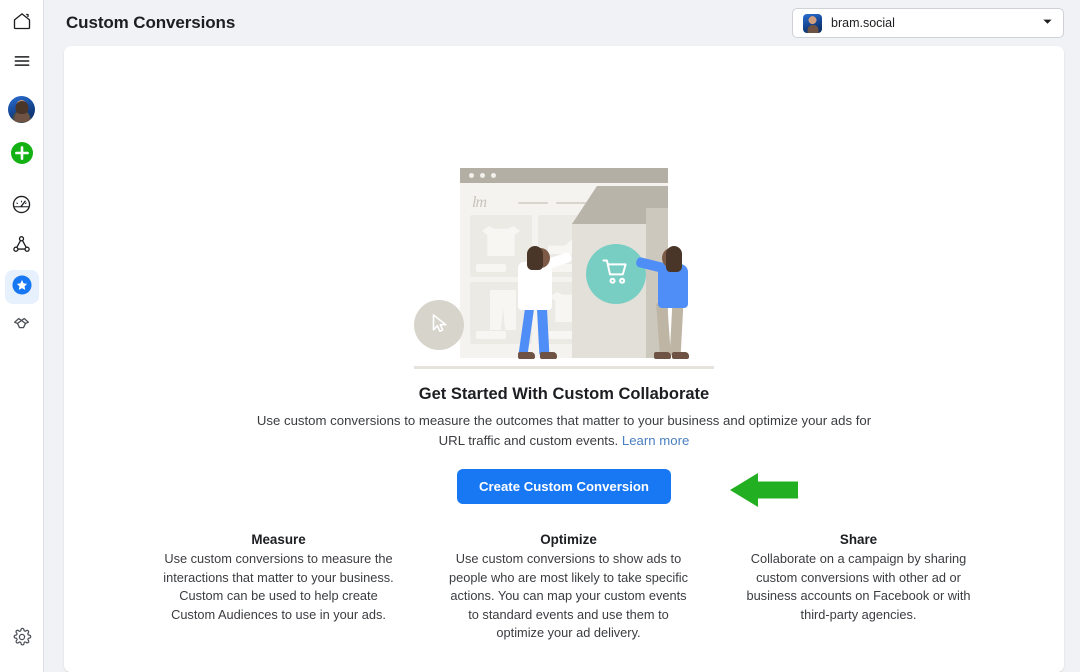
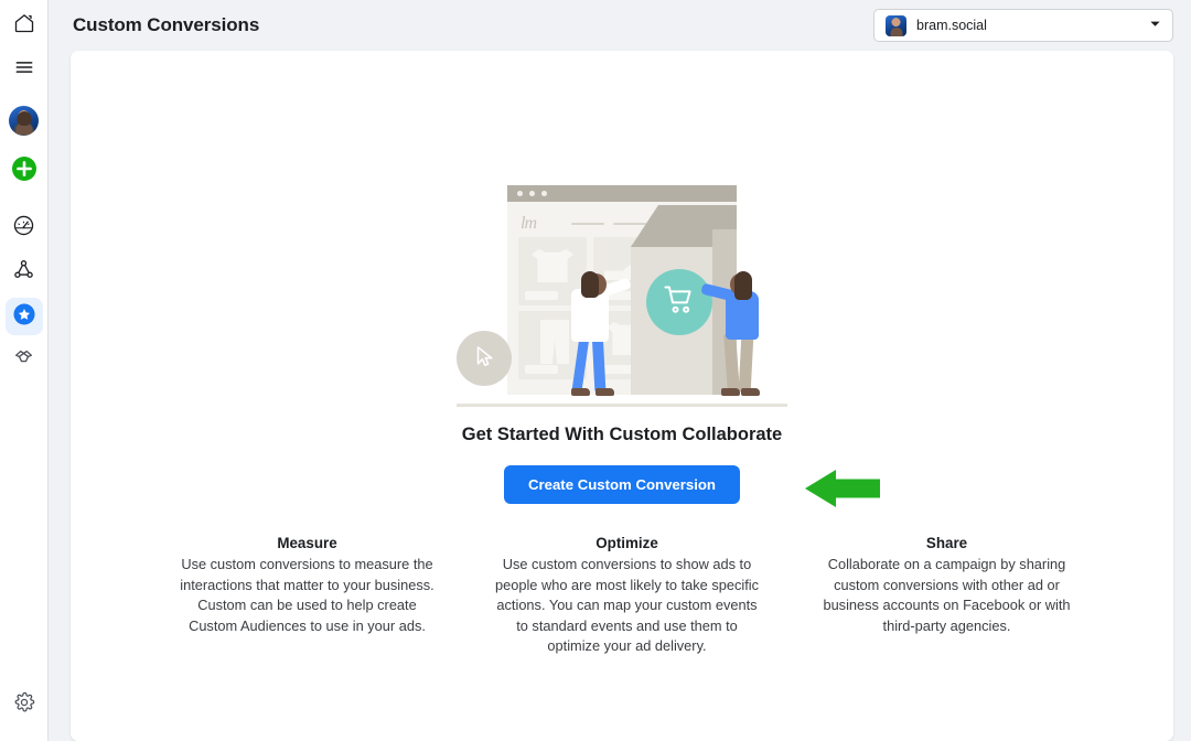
  Custom Conversions
  bram.social
  lm
  Get Started With Custom Collaborate
- Use custom conversions to measure the outcomes that matter to your business and optimize your ads for URL traffic and custom events. Learn more
  Create Custom Conversion
  Measure
  Use custom conversions to measure the interactions that matter to your business. Custom can be used to help create Custom Audiences to use in your ads.
  Optimize
  Use custom conversions to show ads to people who are most likely to take specific actions. You can map your custom events to standard events and use them to optimize your ad delivery.
  Share
  Collaborate on a campaign by sharing custom conversions with other ad or business accounts on Facebook or with third-party agencies.
